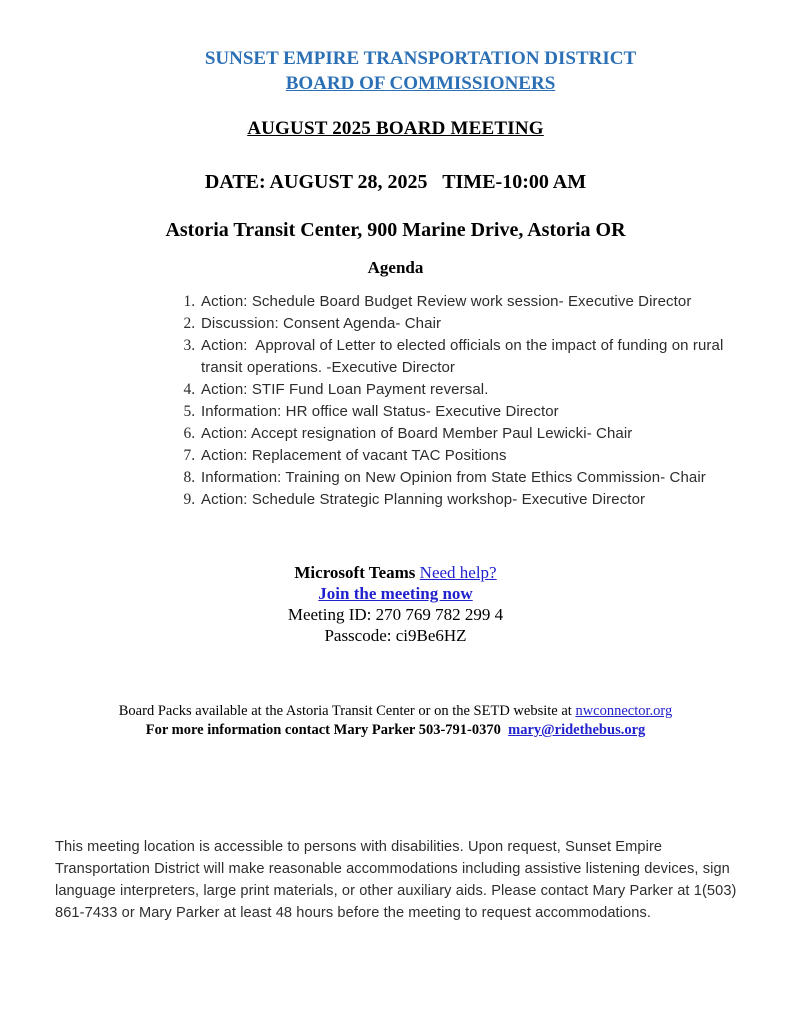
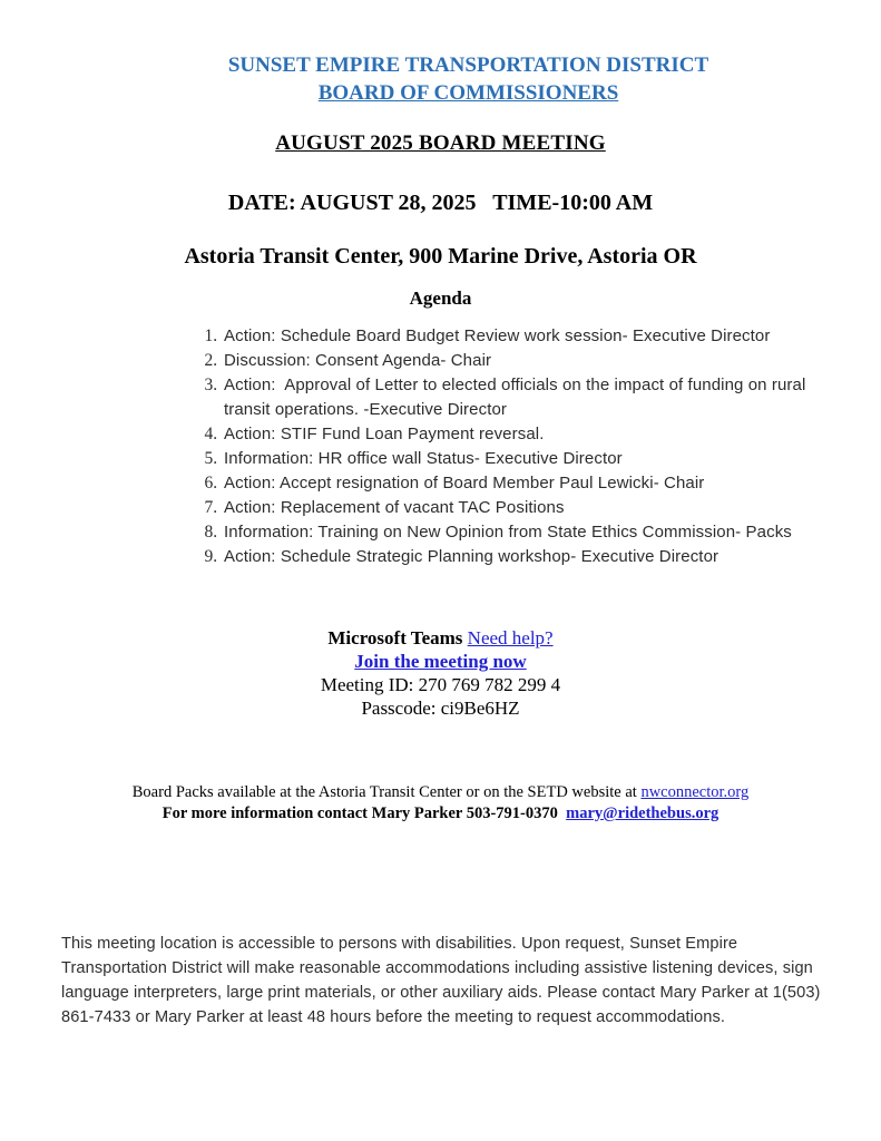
  SUNSET EMPIRE TRANSPORTATION DISTRICT
  BOARD OF COMMISSIONERS
  AUGUST 2025 BOARD MEETING
  DATE: AUGUST 28, 2025 TIME-10:00 AM
  Astoria Transit Center, 900 Marine Drive, Astoria OR
  Agenda
  Action: Schedule Board Budget Review work session- Executive Director
  Discussion: Consent Agenda- Chair
  Action: Approval of Letter to elected officials on the impact of funding on rural transit operations. -Executive Director
  Action: STIF Fund Loan Payment reversal.
  Information: HR office wall Status- Executive Director
  Action: Accept resignation of Board Member Paul Lewicki- Chair
  Action: Replacement of vacant TAC Positions
- Information: Training on New Opinion from State Ethics Commission- Chair
+ Information: Training on New Opinion from State Ethics Commission- Packs
  Action: Schedule Strategic Planning workshop- Executive Director
  Microsoft Teams Need help?
  Join the meeting now
  Meeting ID: 270 769 782 299 4
  Passcode: ci9Be6HZ
  Board Packs available at the Astoria Transit Center or on the SETD website at nwconnector.org
  For more information contact Mary Parker 503-791-0370 mary@ridethebus.org
  This meeting location is accessible to persons with disabilities. Upon request, Sunset Empire Transportation District will make reasonable accommodations including assistive listening devices, sign language interpreters, large print materials, or other auxiliary aids. Please contact Mary Parker at 1(503) 861-7433 or Mary Parker at least 48 hours before the meeting to request accommodations.
